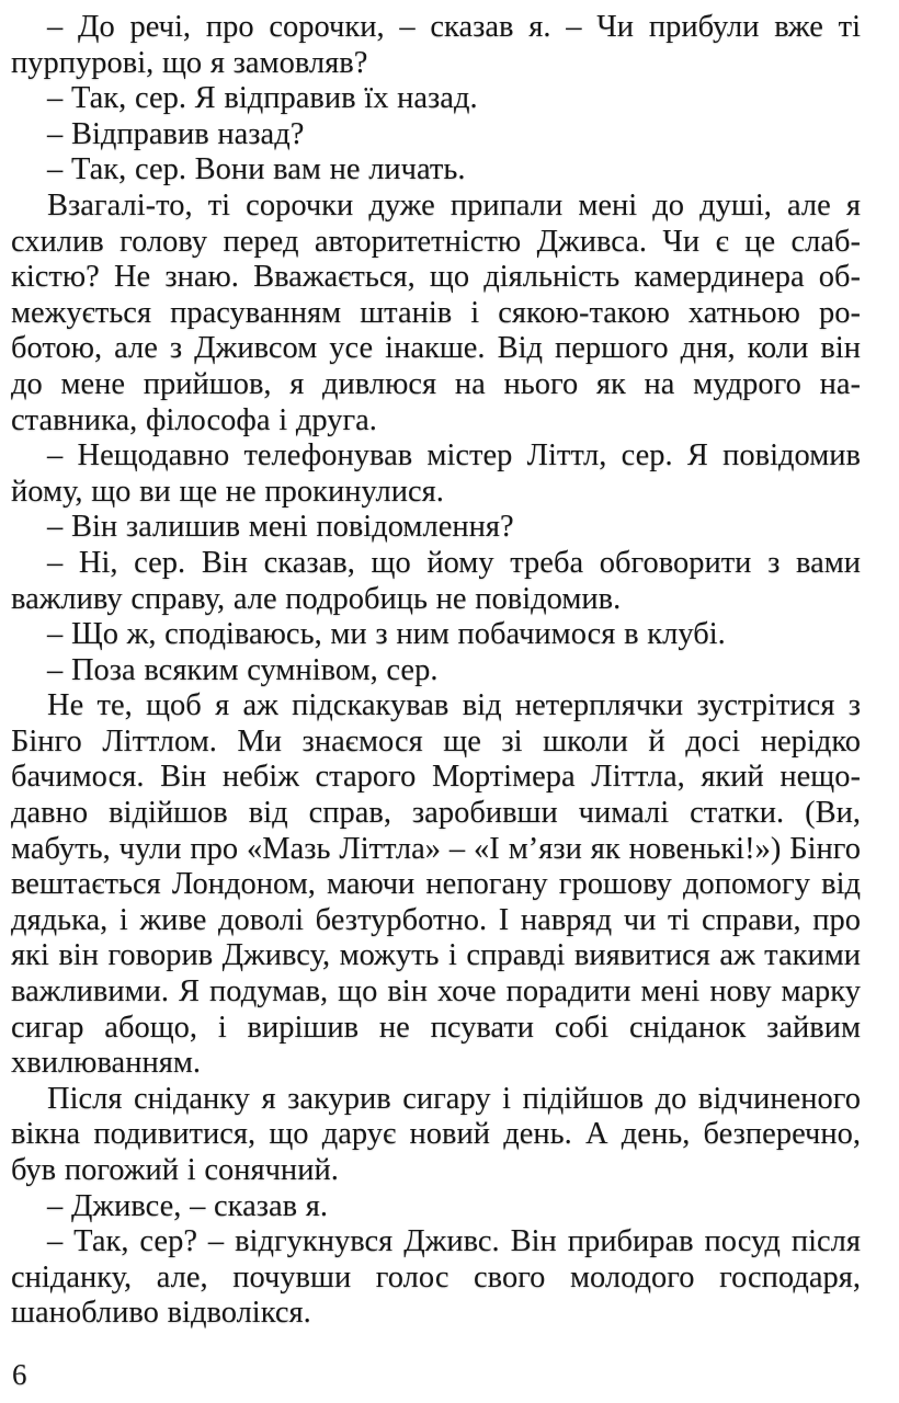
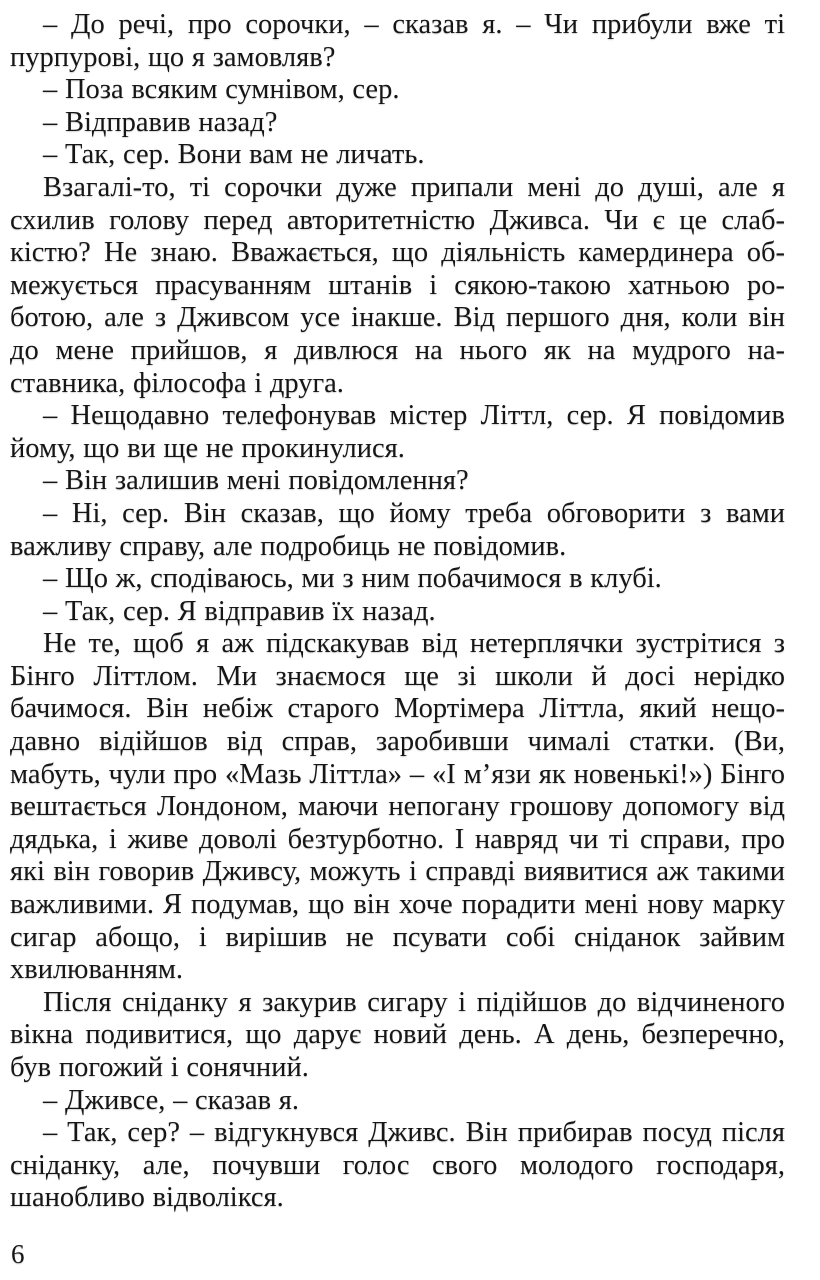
  – До речі, про сорочки, – сказав я. – Чи прибули вже ті пурпурові, що я замовляв?
- – Так, сер. Я відправив їх назад.
+ – Поза всяким сумнівом, сер.
  – Відправив назад?
  – Так, сер. Вони вам не личать.
  Взагалі-то, ті сорочки дуже припали мені до душі, але я схилив голову перед авторитетністю Дживса. Чи є це слаб­кістю? Не знаю. Вважається, що діяльність камердинера об­межується прасуванням штанів і сякою-такою хатньою ро­ботою, але з Дживсом усе інакше. Від першого дня, коли він до мене прийшов, я дивлюся на нього як на мудрого на­ставника, філософа і друга.
  – Нещодавно телефонував містер Літтл, сер. Я повідо­мив йому, що ви ще не прокинулися.
  – Він залишив мені повідомлення?
  – Ні, сер. Він сказав, що йому треба обговорити з вами важливу справу, але подробиць не повідомив.
  – Що ж, сподіваюсь, ми з ним побачимося в клубі.
- – Поза всяким сумнівом, сер.
+ – Так, сер. Я відправив їх назад.
  Не те, щоб я аж підскакував від нетерплячки зустрітися з Бінго Літтлом. Ми знаємося ще зі школи й досі нерідко бачимося. Він небіж старого Мортімера Літтла, який нещо­давно відійшов від справ, заробивши чималі статки. (Ви, мабуть, чули про «Мазь Літтла» – «І м’язи як новенькі!») Бінго вештається Лондоном, маючи непогану грошову до­помогу від дядька, і живе доволі безтурботно. І навряд чи ті справи, про які він говорив Дживсу, можуть і справді ви­явитися аж такими важливими. Я подумав, що він хоче по­радити мені нову марку сигар абощо, і вирішив не псувати собі сніданок зайвим хвилюванням.
  Після сніданку я закурив сигару і підійшов до відчинено­го вікна подивитися, що дарує новий день. А день, безпереч­но, був погожий і сонячний.
  – Дживсе, – сказав я.
  – Так, сер? – відгукнувся Дживс. Він прибирав посуд після сніданку, але, почувши голос свого молодого госпо­даря, шанобливо відволікся.
  6
